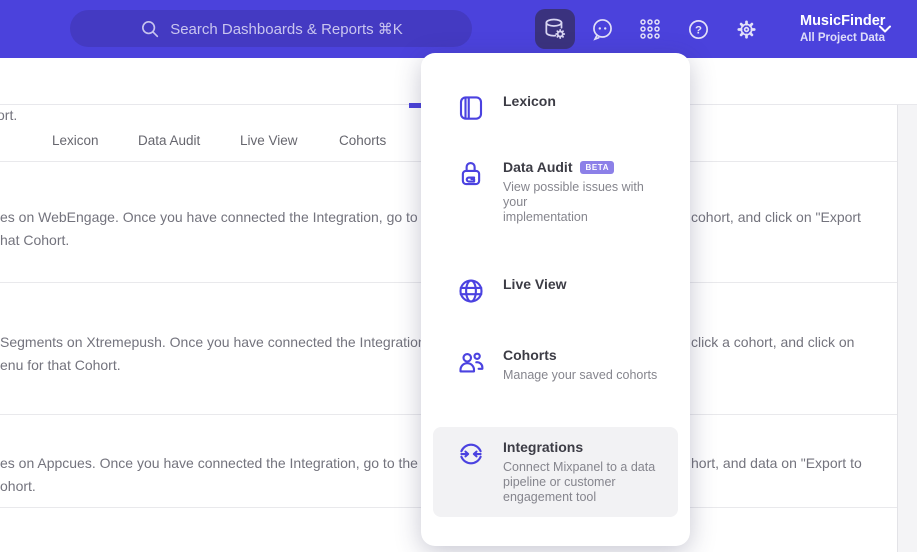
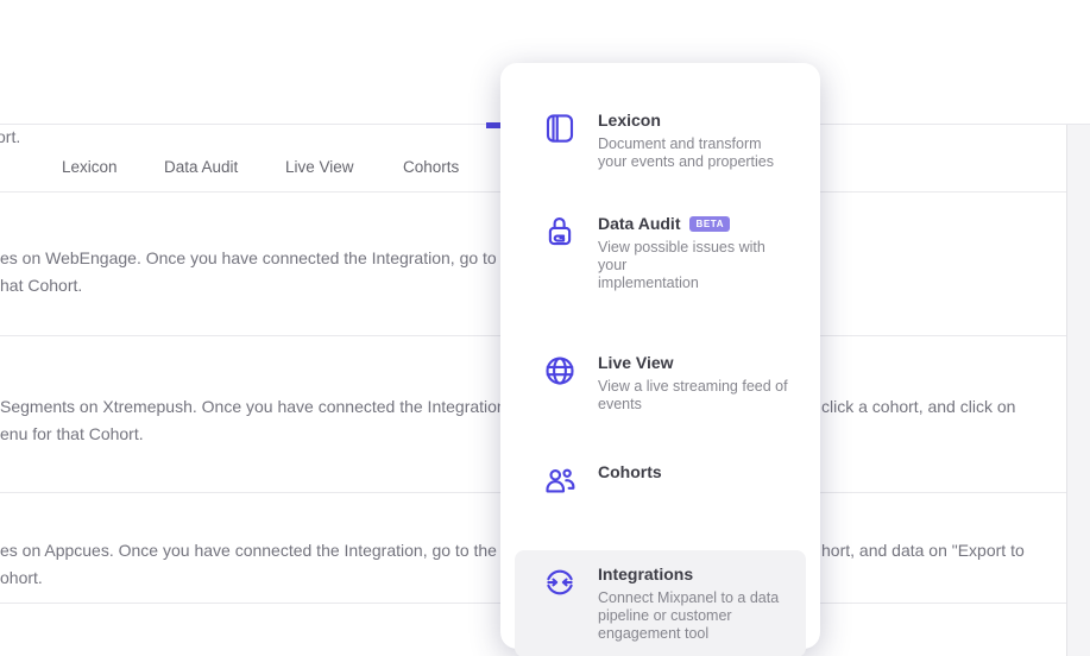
  ort.
  es on WebEngage. Once you have connected the Integration, go to
- cohort, and click on "Export
  hat Cohort.
  Segments on Xtremepush. Once you have connected the Integratio
  click a cohort, and click on
  enu for that Cohort.
  es on Appcues. Once you have connected the Integration, go to the
  hort, and data on "Export to
  ohort.
  Lexicon
  Data Audit
  Live View
  Cohorts
- Search Dashboards & Reports ⌘K
- ?
- MusicFinder
- All Project Data
  Lexicon
+ Document and transform
+ your events and properties
  Data Audit
  BETA
  View possible issues with your
  implementation
  Live View
+ View a live streaming feed of
+ events
  Cohorts
- Manage your saved cohorts
  Integrations
  Connect Mixpanel to a data
  pipeline or customer
  engagement tool
